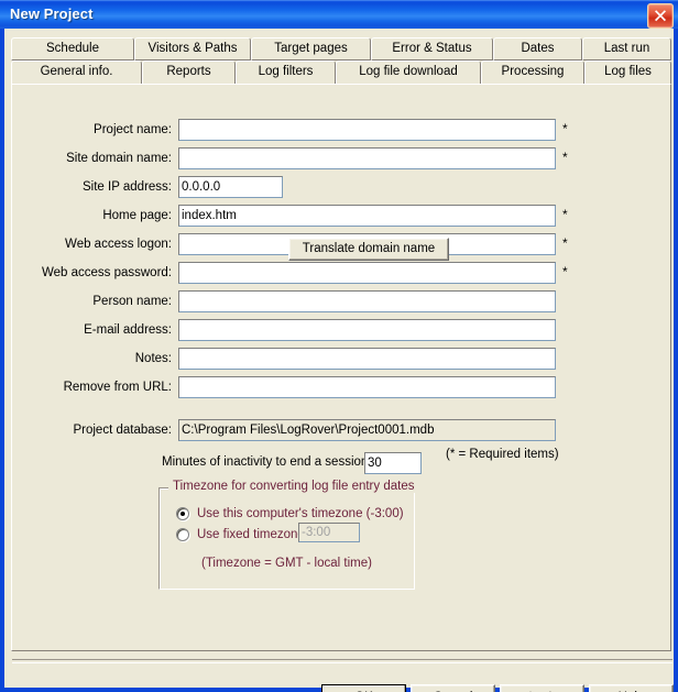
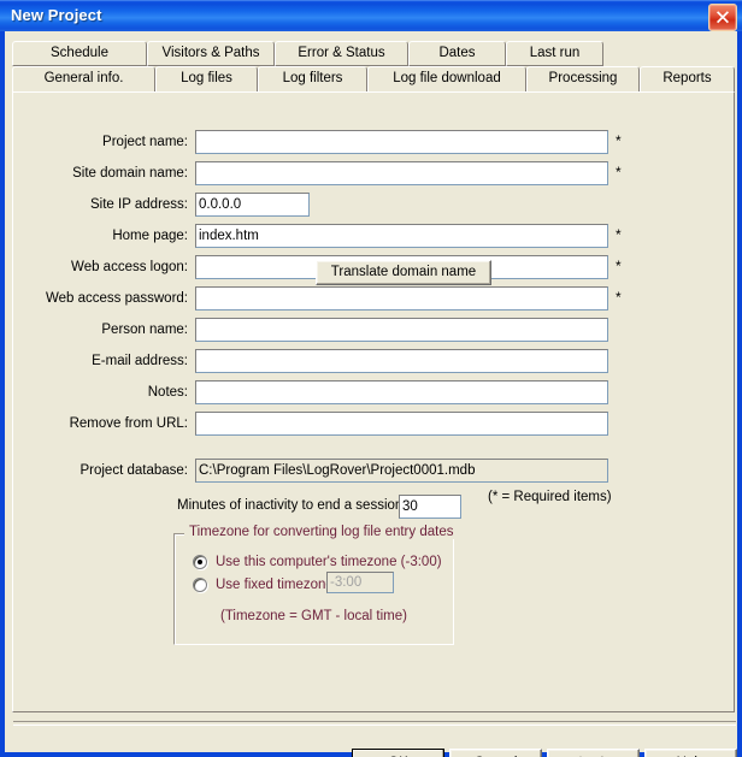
  New Project
  Schedule
  Visitors & Paths
- Target pages
  Error & Status
  Dates
  Last run
  General info.
- Reports
+ Log files
  Log filters
  Log file download
  Processing
- Log files
+ Reports
  Project name:
  *
  Site domain name:
  *
  Site IP address:
  0.0.0.0
  Home page:
  index.htm
  *
  Web access logon:
  *
  Web access password:
  *
  Person name:
  E-mail address:
  Notes:
  Remove from URL:
  Translate domain name
  Project database:
  C:\Program Files\LogRover\Project0001.mdb
  (* = Required items)
  Minutes of inactivity to end a sessio
  30
  Timezone for converting log file entry dates
  Use this computer's timezone (-3:00)
  Use fixed timezon
  -3:00
  (Timezone = GMT - local time)
